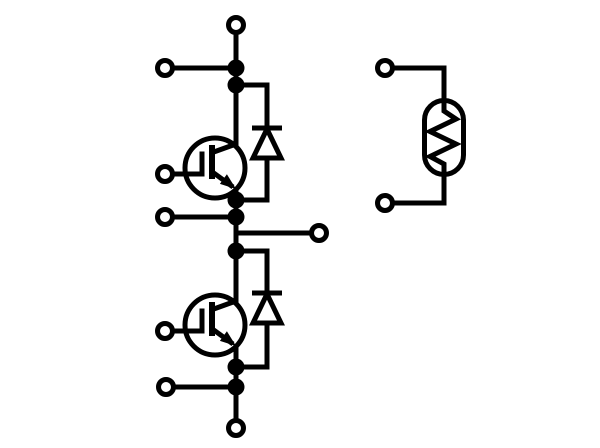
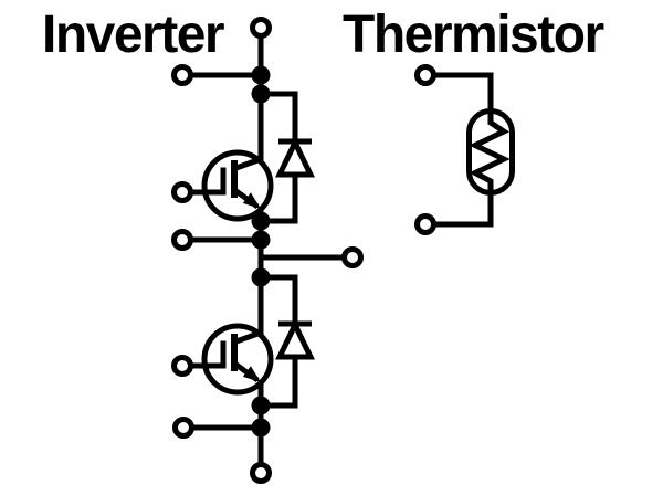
+ Inverter
+ Thermistor
